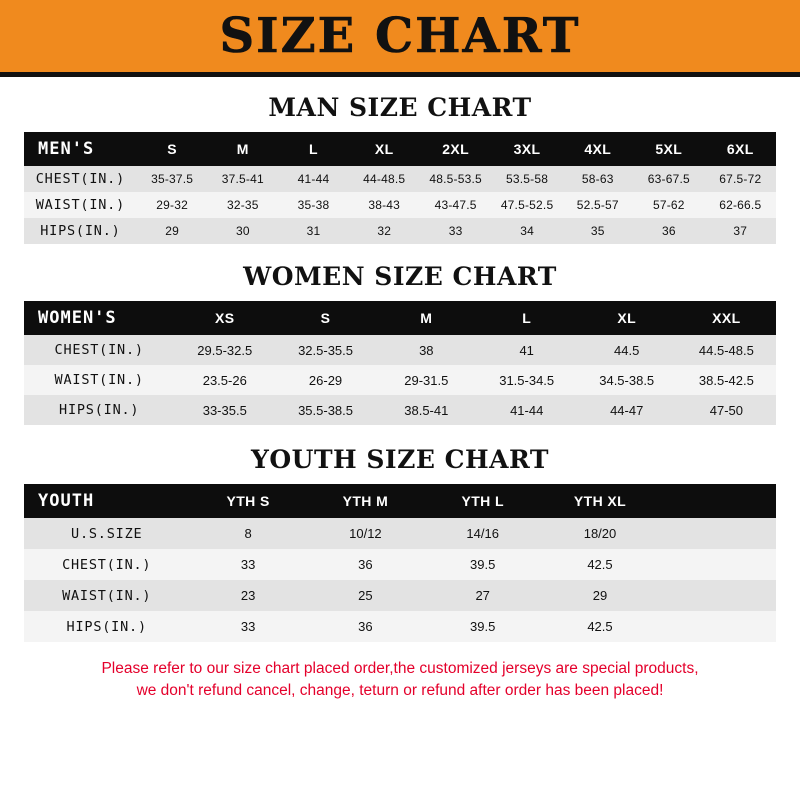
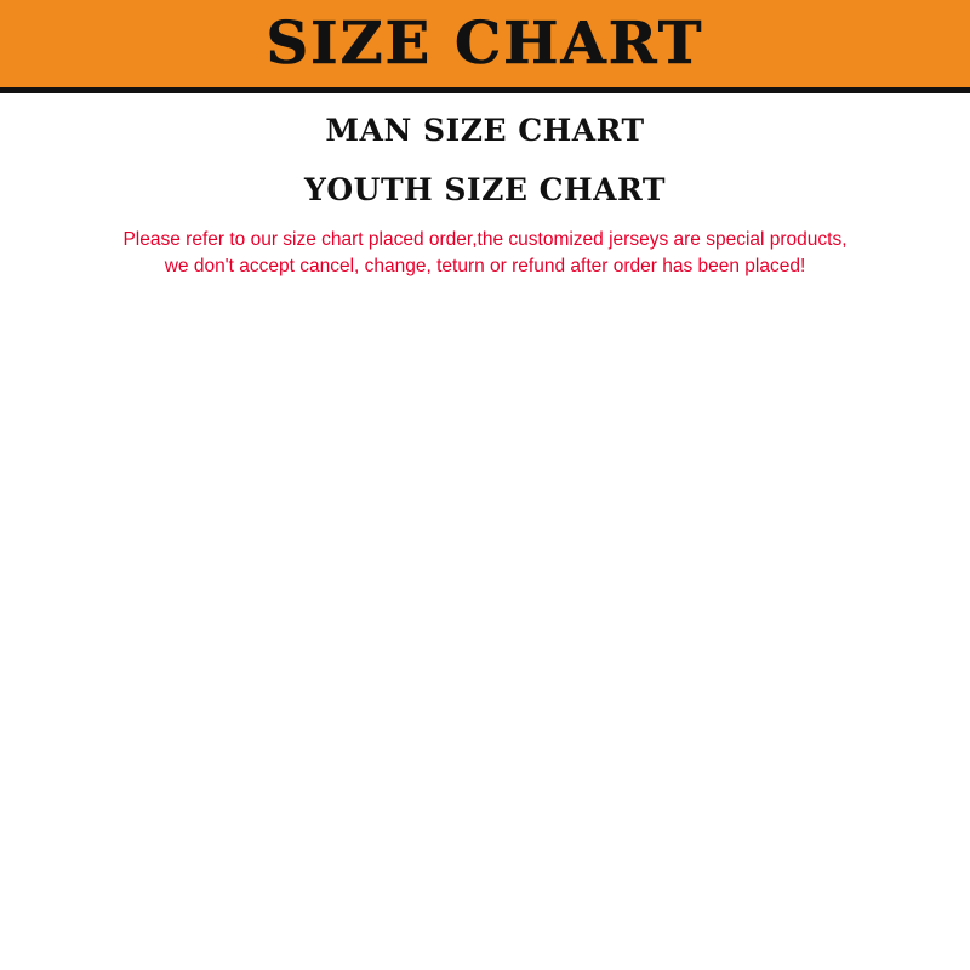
  SIZE CHART
  MAN SIZE CHART
- MEN'S	S	M	L	XL	2XL	3XL	4XL	5XL	6XL
- CHEST(IN.)	35-37.5	37.5-41	41-44	44-48.5	48.5-53.5	53.5-58	58-63	63-67.5	67.5-72
- WAIST(IN.)	29-32	32-35	35-38	38-43	43-47.5	47.5-52.5	52.5-57	57-62	62-66.5
- HIPS(IN.)	29	30	31	32	33	34	35	36	37
- WOMEN SIZE CHART
- WOMEN'S	XS	S	M	L	XL	XXL
- CHEST(IN.)	29.5-32.5	32.5-35.5	38	41	44.5	44.5-48.5
- WAIST(IN.)	23.5-26	26-29	29-31.5	31.5-34.5	34.5-38.5	38.5-42.5
- HIPS(IN.)	33-35.5	35.5-38.5	38.5-41	41-44	44-47	47-50
  YOUTH SIZE CHART
- YOUTH	YTH S	YTH M	YTH L	YTH XL
- U.S.SIZE	8	10/12	14/16	18/20
- CHEST(IN.)	33	36	39.5	42.5
- WAIST(IN.)	23	25	27	29
- HIPS(IN.)	33	36	39.5	42.5
  Please refer to our size chart placed order,the customized jerseys are special products,
- we don't refund cancel, change, teturn or refund after order has been placed!
+ we don't accept cancel, change, teturn or refund after order has been placed!
